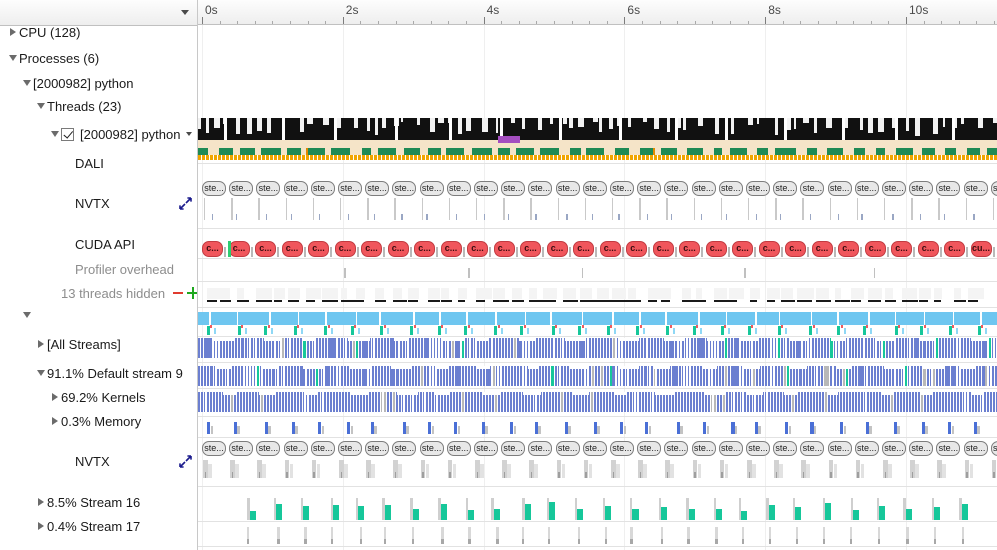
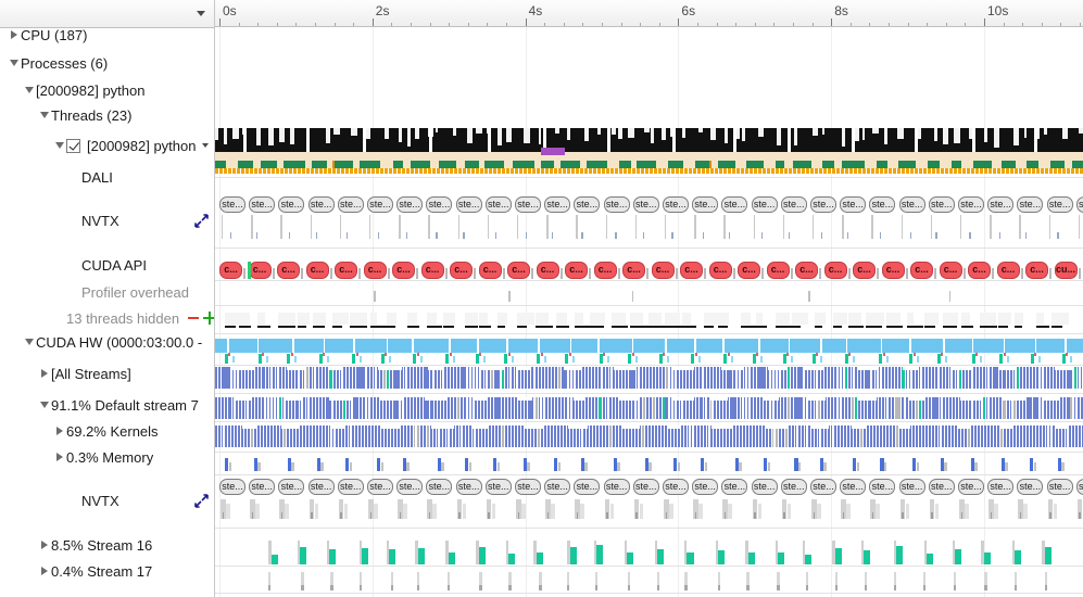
- CPU (128)
+ CPU (187)
  Processes (6)
  [2000982] python
  Threads (23)
  [2000982] python
  DALI
  NVTX
  CUDA API
  Profiler overhead
  13 threads hidden
+ CUDA HW (0000:03:00.0 -
  [All Streams]
- 91.1% Default stream 9
+ 91.1% Default stream 7
  69.2% Kernels
  0.3% Memory
  NVTX
  8.5% Stream 16
  0.4% Stream 17
  0s
  2s
  4s
  6s
  8s
  10s
  ste...
  ste...
  ste...
  ste...
  ste...
  ste...
  ste...
  ste...
  ste...
  ste...
  ste...
  ste...
  ste...
  ste...
  ste...
  ste...
  ste...
  ste...
  ste...
  ste...
  ste...
  ste...
  ste...
  ste...
  ste...
  ste...
  ste...
  ste...
  ste...
  c...
  c...
  c...
  c...
  c...
  c...
  c...
  c...
  c...
  c...
  c...
  c...
  c...
  c...
  c...
  c...
  c...
  c...
  c...
  c...
  c...
  c...
  c...
  c...
  c...
  c...
  c...
  c...
  c...
  cu...
  ste...
  ste...
  ste...
  ste...
  ste...
  ste...
  ste...
  ste...
  ste...
  ste...
  ste...
  ste...
  ste...
  ste...
  ste...
  ste...
  ste...
  ste...
  ste...
  ste...
  ste...
  ste...
  ste...
  ste...
  ste...
  ste...
  ste...
  ste...
  ste...
